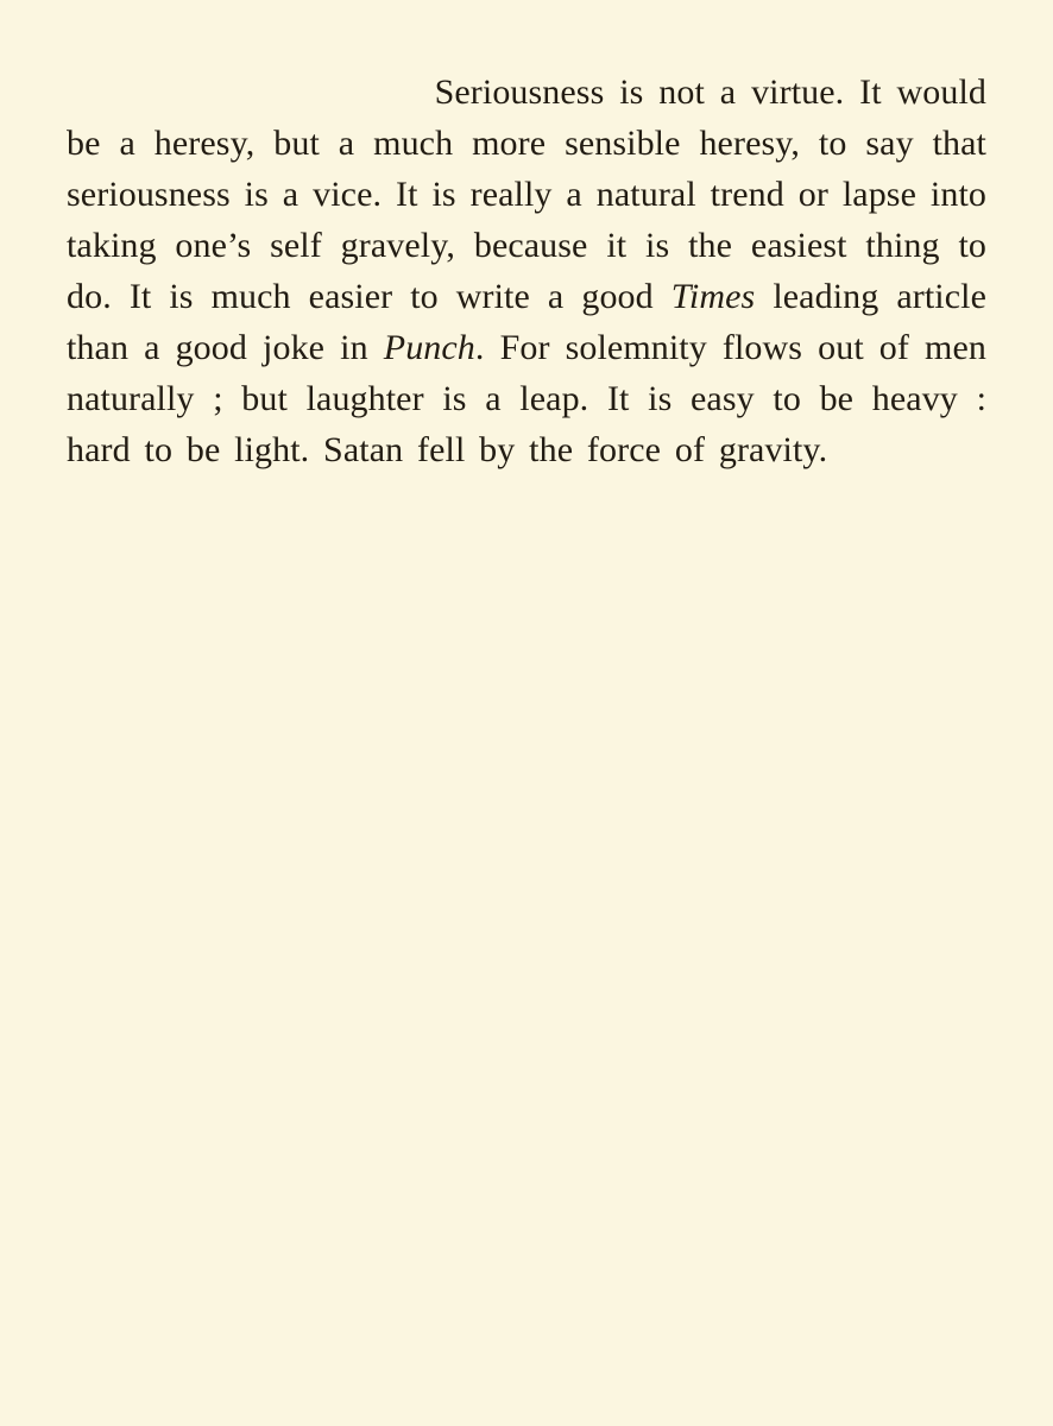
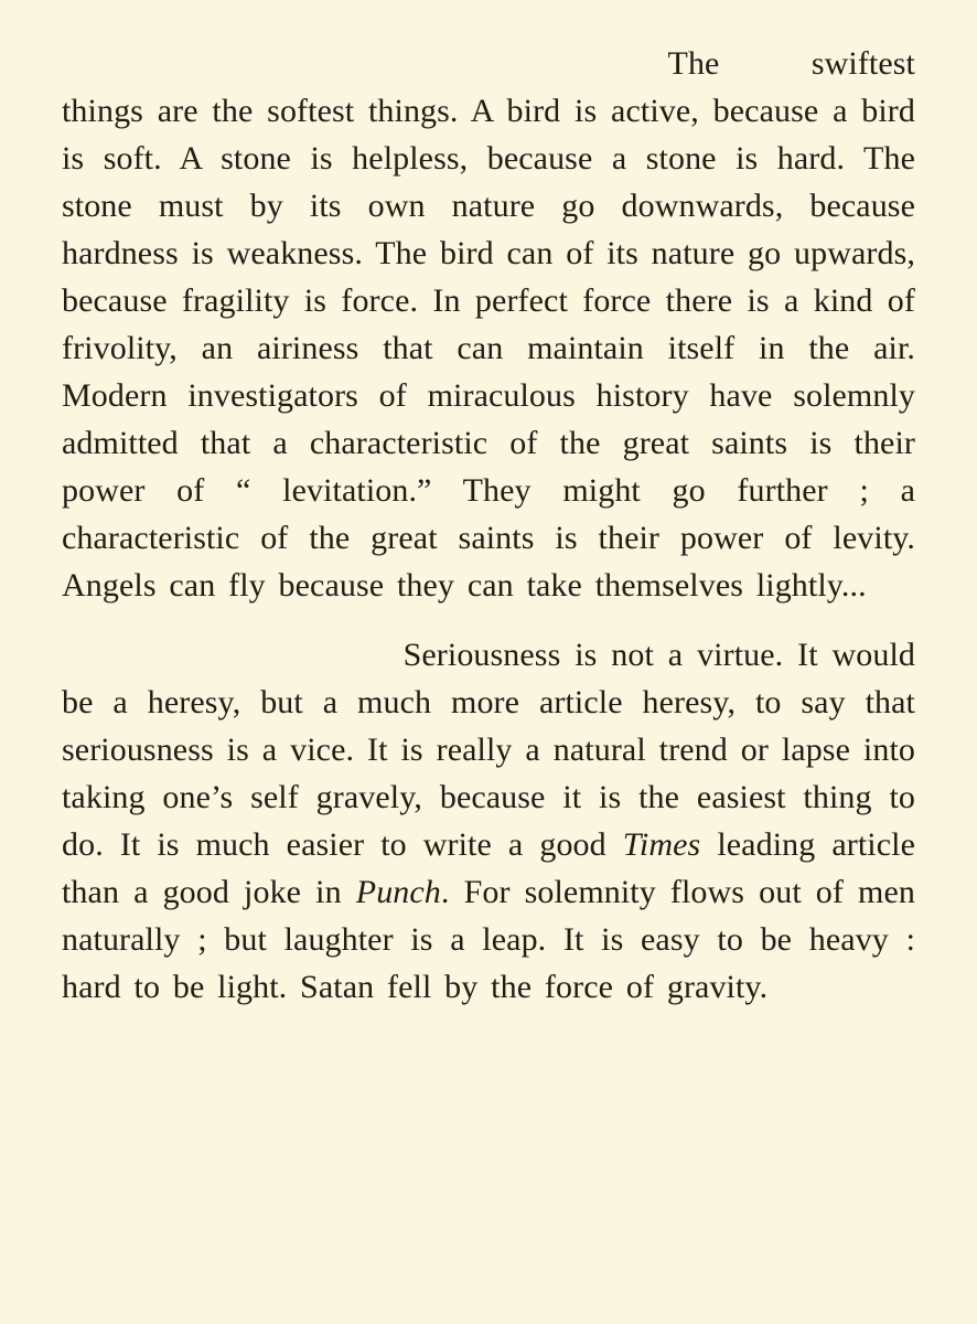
+ The swiftest things are the softest things. A bird is active, because a bird is soft. A stone is helpless, because a stone is hard. The stone must by its own nature go downwards, because hardness is weakness. The bird can of its nature go upwards, because fragility is force. In perfect force there is a kind of frivolity, an airiness that can maintain itself in the air. Modern investigators of miraculous history have solemnly admitted that a characteristic of the great saints is their power of “ levitation.” They might go further ; a characteristic of the great saints is their power of levity. Angels can fly because they can take themselves lightly...
- Seriousness is not a virtue. It would be a heresy, but a much more sensible heresy, to say that seriousness is a vice. It is really a natural trend or lapse into taking one’s self gravely, because it is the easiest thing to do. It is much easier to write a good Times leading article than a good joke in Punch. For solemnity flows out of men naturally ; but laughter is a leap. It is easy to be heavy : hard to be light. Satan fell by the force of gravity.
+ Seriousness is not a virtue. It would be a heresy, but a much more article heresy, to say that seriousness is a vice. It is really a natural trend or lapse into taking one’s self gravely, because it is the easiest thing to do. It is much easier to write a good Times leading article than a good joke in Punch. For solemnity flows out of men naturally ; but laughter is a leap. It is easy to be heavy : hard to be light. Satan fell by the force of gravity.
